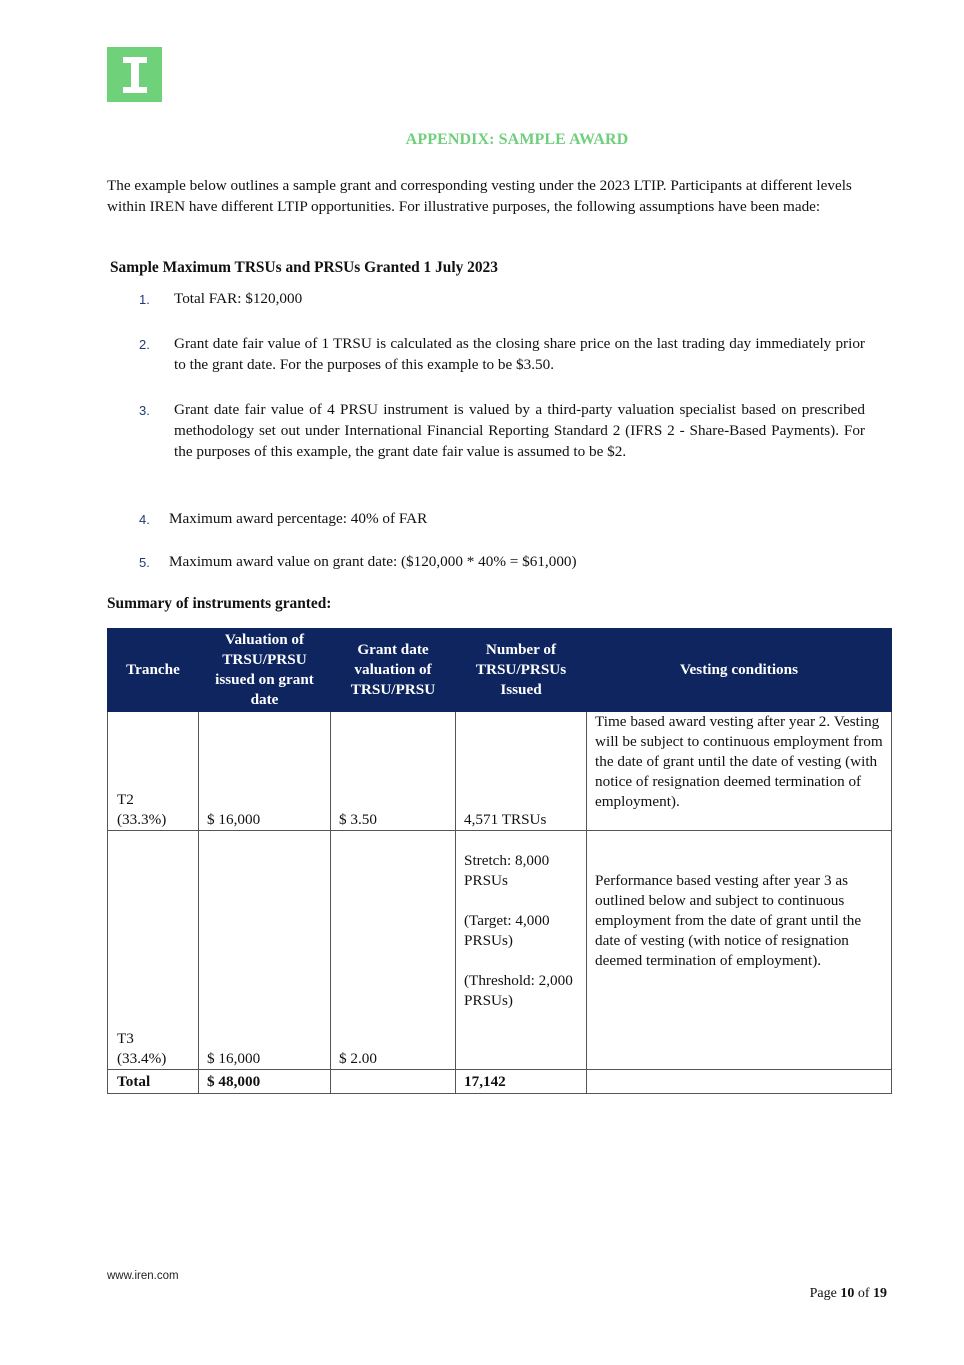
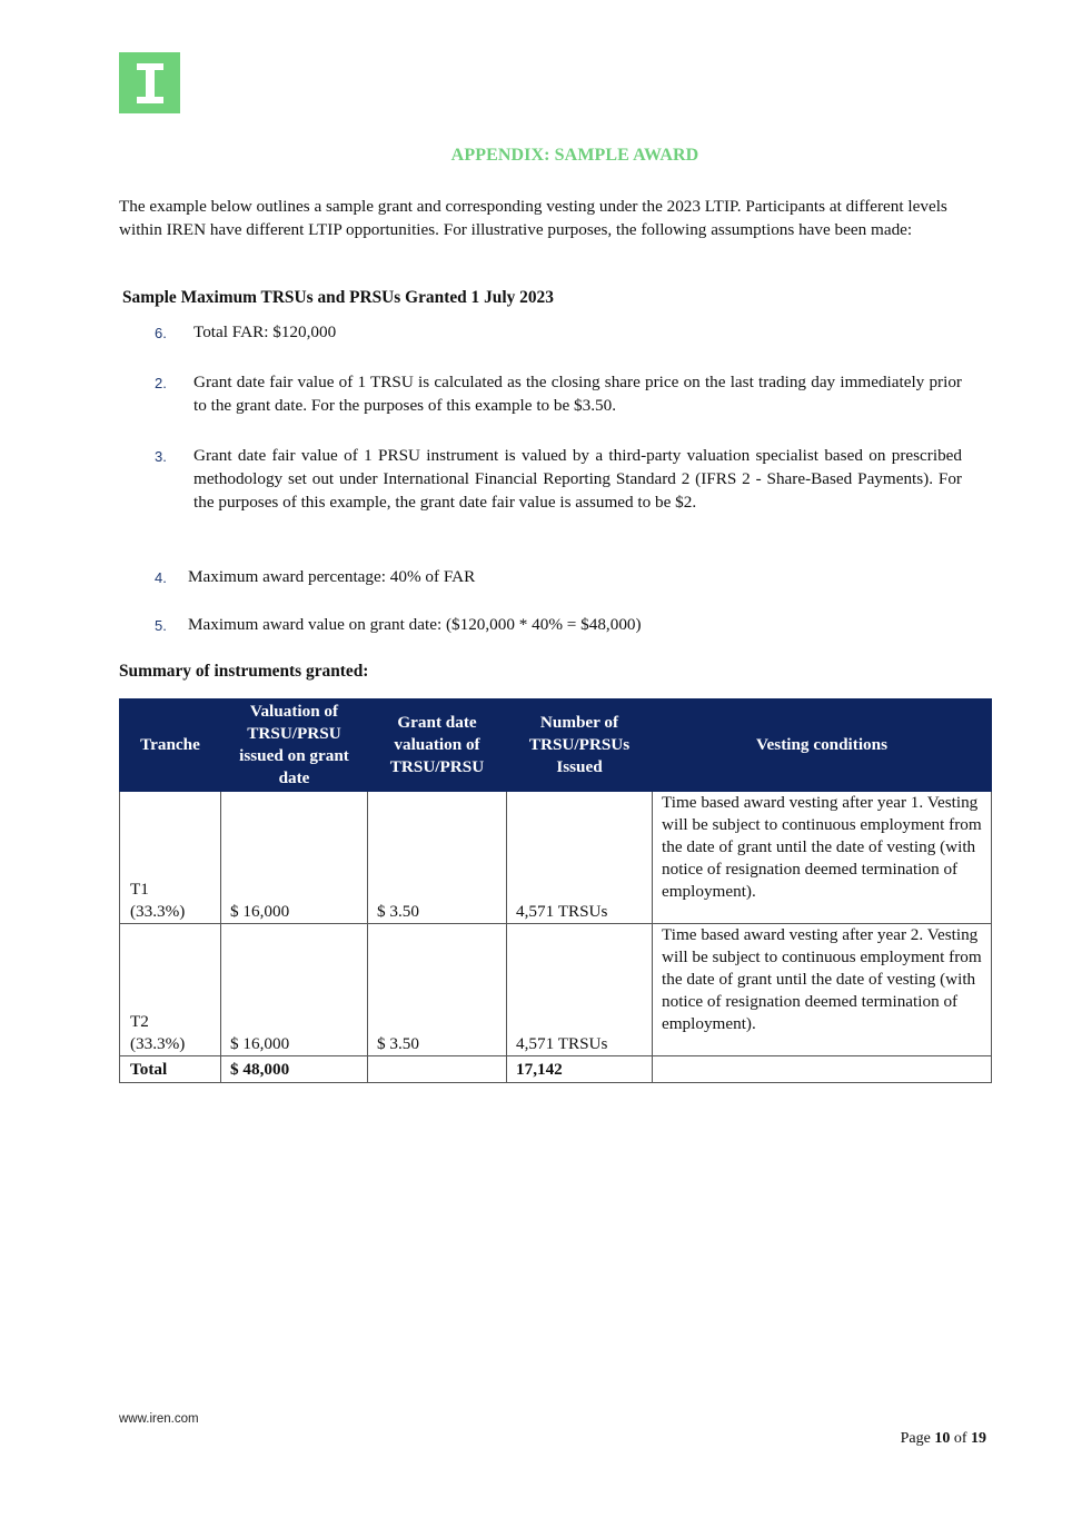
  APPENDIX: SAMPLE AWARD
  The example below outlines a sample grant and corresponding vesting under the 2023 LTIP. Participants at different levels within IREN have different LTIP opportunities. For illustrative purposes, the following assumptions have been made:
  Sample Maximum TRSUs and PRSUs Granted 1 July 2023
- 1.
+ 6.
  Total FAR: $120,000
  2.
  Grant date fair value of 1 TRSU is calculated as the closing share price on the last trading day immediately prior to the grant date. For the purposes of this example to be $3.50.
  3.
- Grant date fair value of 4 PRSU instrument is valued by a third-party valuation specialist based on prescribed methodology set out under International Financial Reporting Standard 2 (IFRS 2 - Share-Based Payments). For the purposes of this example, the grant date fair value is assumed to be $2.
+ Grant date fair value of 1 PRSU instrument is valued by a third-party valuation specialist based on prescribed methodology set out under International Financial Reporting Standard 2 (IFRS 2 - Share-Based Payments). For the purposes of this example, the grant date fair value is assumed to be $2.
  4.
  Maximum award percentage: 40% of FAR
  5.
- Maximum award value on grant date: ($120,000 * 40% = $61,000)
+ Maximum award value on grant date: ($120,000 * 40% = $48,000)
  Summary of instruments granted:
  Tranche	Valuation of TRSU/PRSU issued on grant date	Grant date valuation of TRSU/PRSU	Number of TRSU/PRSUs Issued	Vesting conditions
+ T1 (33.3%)	$ 16,000	$ 3.50	4,571 TRSUs	Time based award vesting after year 1. Vesting will be subject to continuous employment from the date of grant until the date of vesting (with notice of resignation deemed termination of employment).
  T2 (33.3%)	$ 16,000	$ 3.50	4,571 TRSUs	Time based award vesting after year 2. Vesting will be subject to continuous employment from the date of grant until the date of vesting (with notice of resignation deemed termination of employment).
- T3 (33.4%)	$ 16,000	$ 2.00	Stretch: 8,000 PRSUs (Target: 4,000 PRSUs) (Threshold: 2,000 PRSUs)	Performance based vesting after year 3 as outlined below and subject to continuous employment from the date of grant until the date of vesting (with notice of resignation deemed termination of employment).
  Total	$ 48,000		17,142
  www.iren.com
  Page 10 of 19
